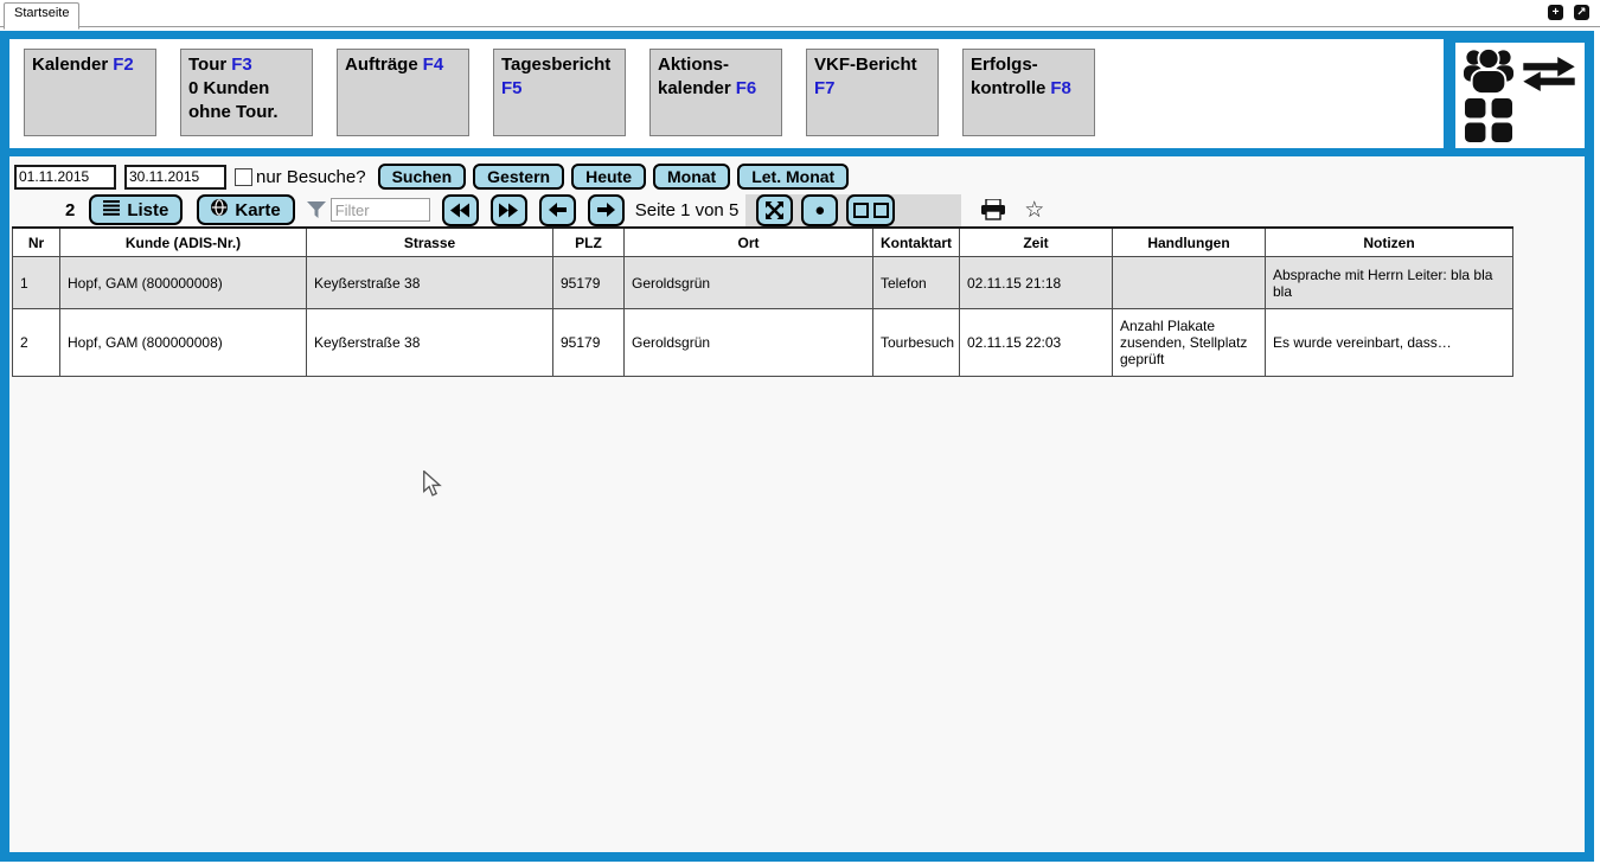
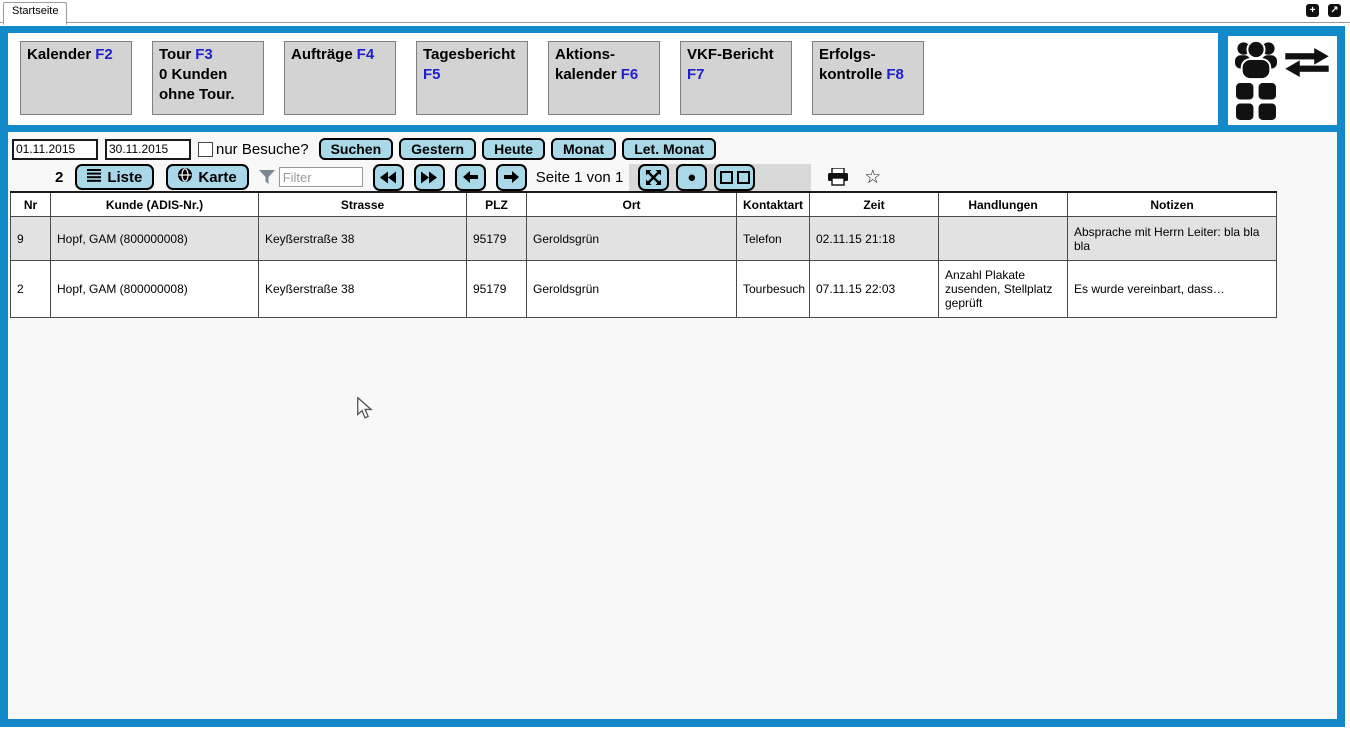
  Startseite
  +
  ↗
  Kalender F2
  Tour F3
  0 Kunden
  ohne Tour.
  Aufträge F4
  Tagesbericht
  F5
  Aktions-
  kalender F6
  VKF-Bericht
  F7
  Erfolgs-
  kontrolle F8
  01.11.2015
  30.11.2015
  nur Besuche?
  Suchen
  Gestern
  Heute
  Monat
  Let. Monat
  2
  Liste
  Karte
  Filter
- Seite 1 von 5
+ Seite 1 von 1
  ●
  ☆
  Nr	Kunde (ADIS-Nr.)	Strasse	PLZ	Ort	Kontaktart	Zeit	Handlungen	Notizen
- 1	Hopf, GAM (800000008)	Keyßerstraße 38	95179	Geroldsgrün	Telefon	02.11.15 21:18		Absprache mit Herrn Leiter: bla bla bla
+ 9	Hopf, GAM (800000008)	Keyßerstraße 38	95179	Geroldsgrün	Telefon	02.11.15 21:18		Absprache mit Herrn Leiter: bla bla bla
- 2	Hopf, GAM (800000008)	Keyßerstraße 38	95179	Geroldsgrün	Tourbesuch	02.11.15 22:03	Anzahl Plakate zusenden, Stellplatz geprüft	Es wurde vereinbart, dass…
+ 2	Hopf, GAM (800000008)	Keyßerstraße 38	95179	Geroldsgrün	Tourbesuch	07.11.15 22:03	Anzahl Plakate zusenden, Stellplatz geprüft	Es wurde vereinbart, dass…
